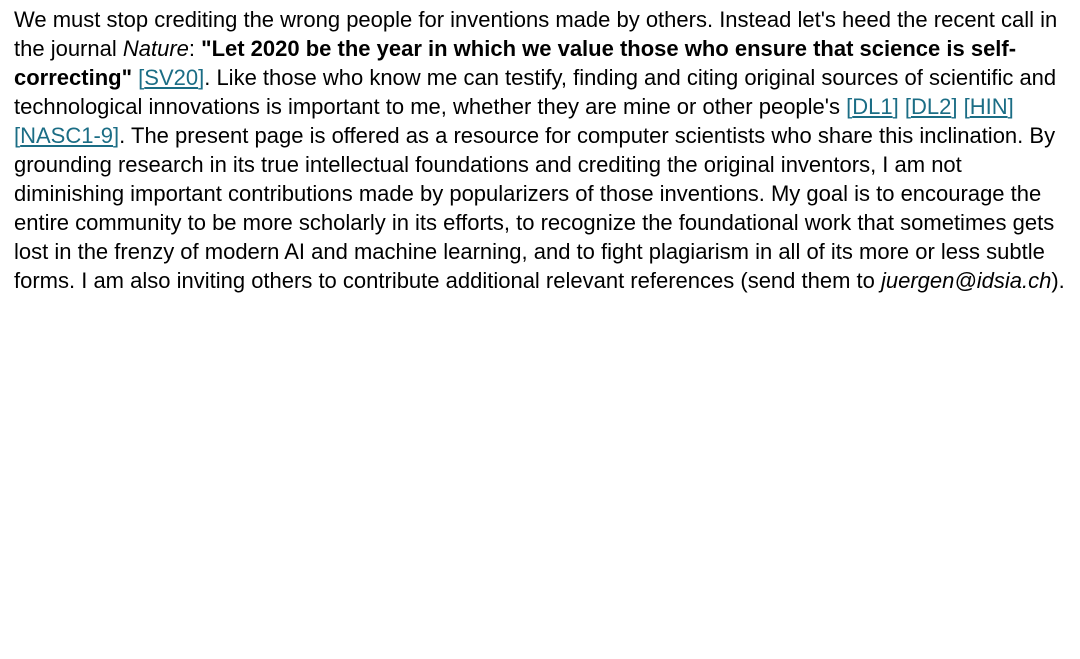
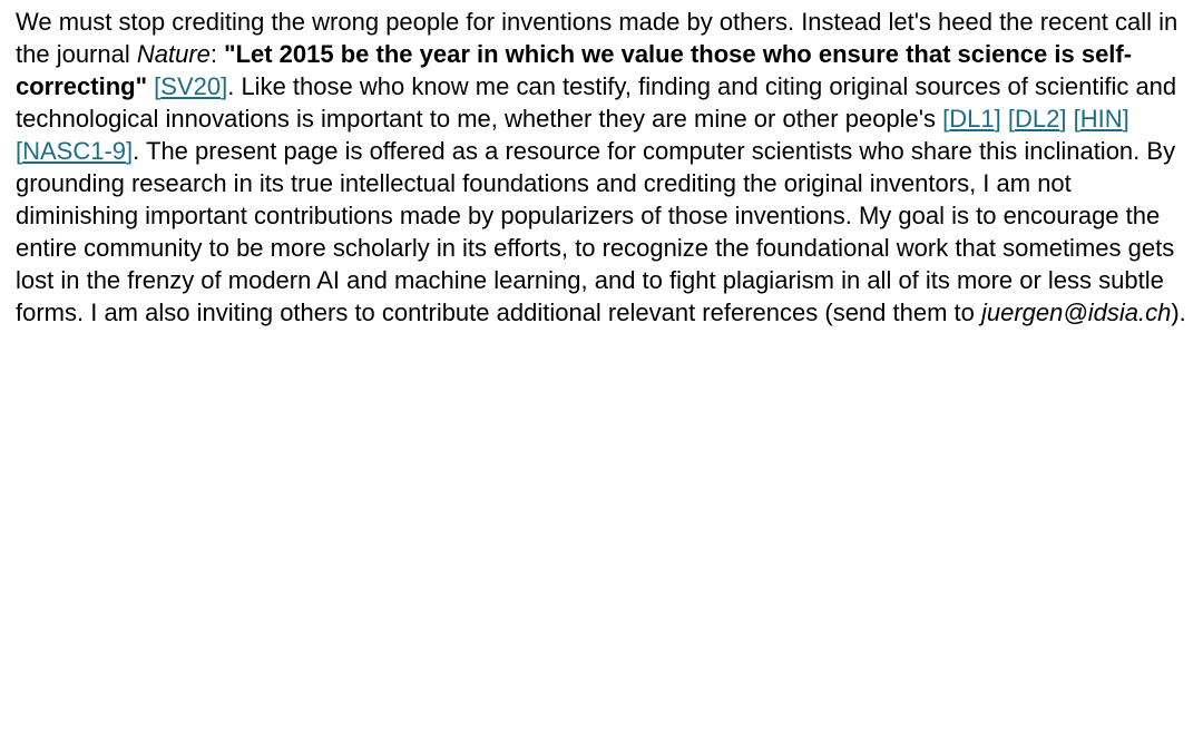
- We must stop crediting the wrong people for inventions made by others. Instead let's heed the recent call in the journal Nature: "Let 2020 be the year in which we value those who ensure that science is self-correcting" [SV20]. Like those who know me can testify, finding and citing original sources of scientific and technological innovations is important to me, whether they are mine or other people's [DL1] [DL2] [HIN] [NASC1-9]. The present page is offered as a resource for computer scientists who share this inclination. By grounding research in its true intellectual foundations and crediting the original inventors, I am not diminishing important contributions made by popularizers of those inventions. My goal is to encourage the entire community to be more scholarly in its efforts, to recognize the foundational work that sometimes gets lost in the frenzy of modern AI and machine learning, and to fight plagiarism in all of its more or less subtle forms. I am also inviting others to contribute additional relevant references (send them to juergen@idsia.ch).
+ We must stop crediting the wrong people for inventions made by others. Instead let's heed the recent call in the journal Nature: "Let 2015 be the year in which we value those who ensure that science is self-correcting" [SV20]. Like those who know me can testify, finding and citing original sources of scientific and technological innovations is important to me, whether they are mine or other people's [DL1] [DL2] [HIN] [NASC1-9]. The present page is offered as a resource for computer scientists who share this inclination. By grounding research in its true intellectual foundations and crediting the original inventors, I am not diminishing important contributions made by popularizers of those inventions. My goal is to encourage the entire community to be more scholarly in its efforts, to recognize the foundational work that sometimes gets lost in the frenzy of modern AI and machine learning, and to fight plagiarism in all of its more or less subtle forms. I am also inviting others to contribute additional relevant references (send them to juergen@idsia.ch).
